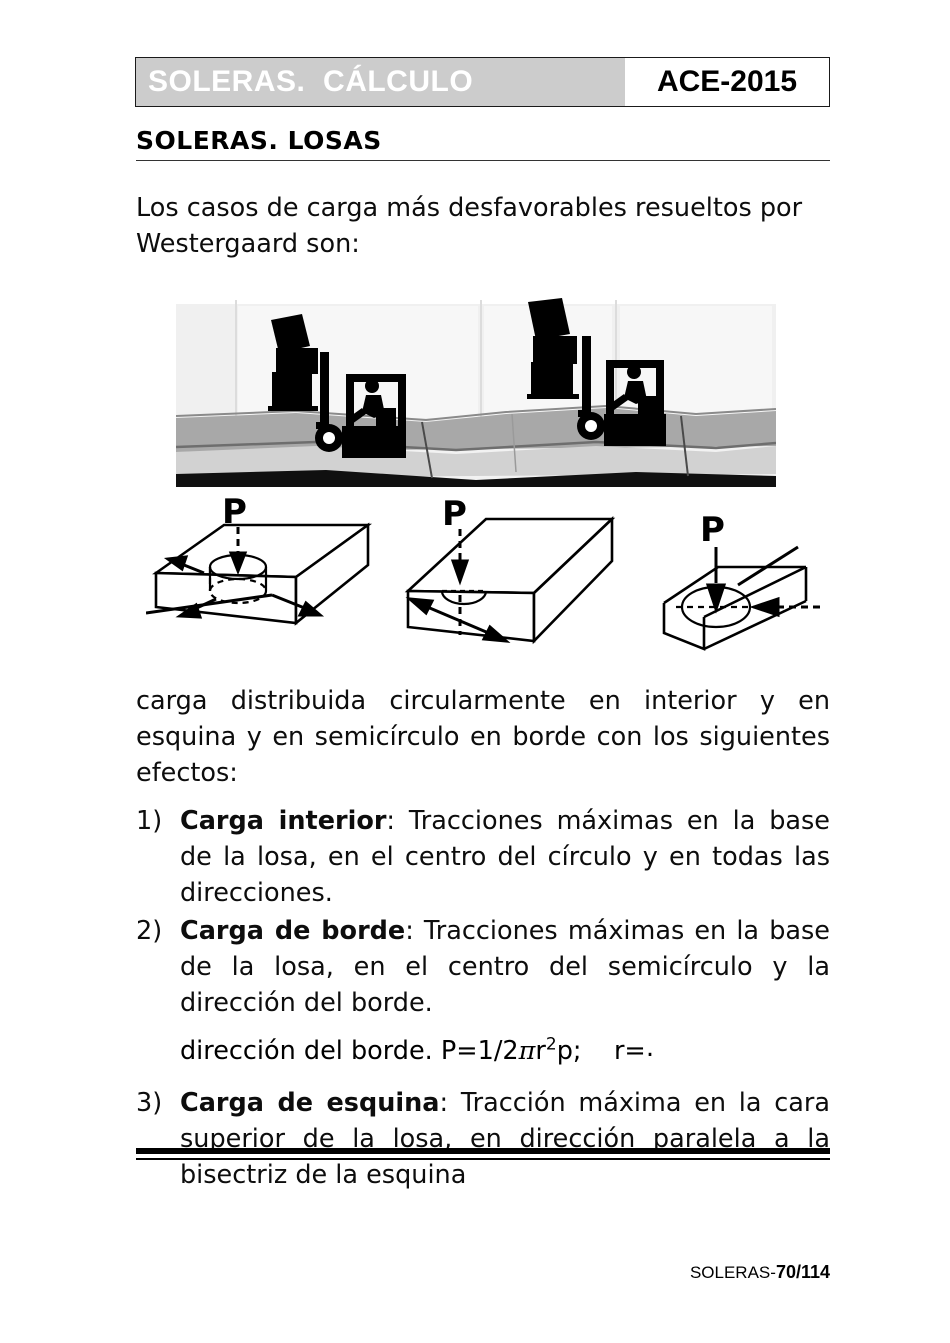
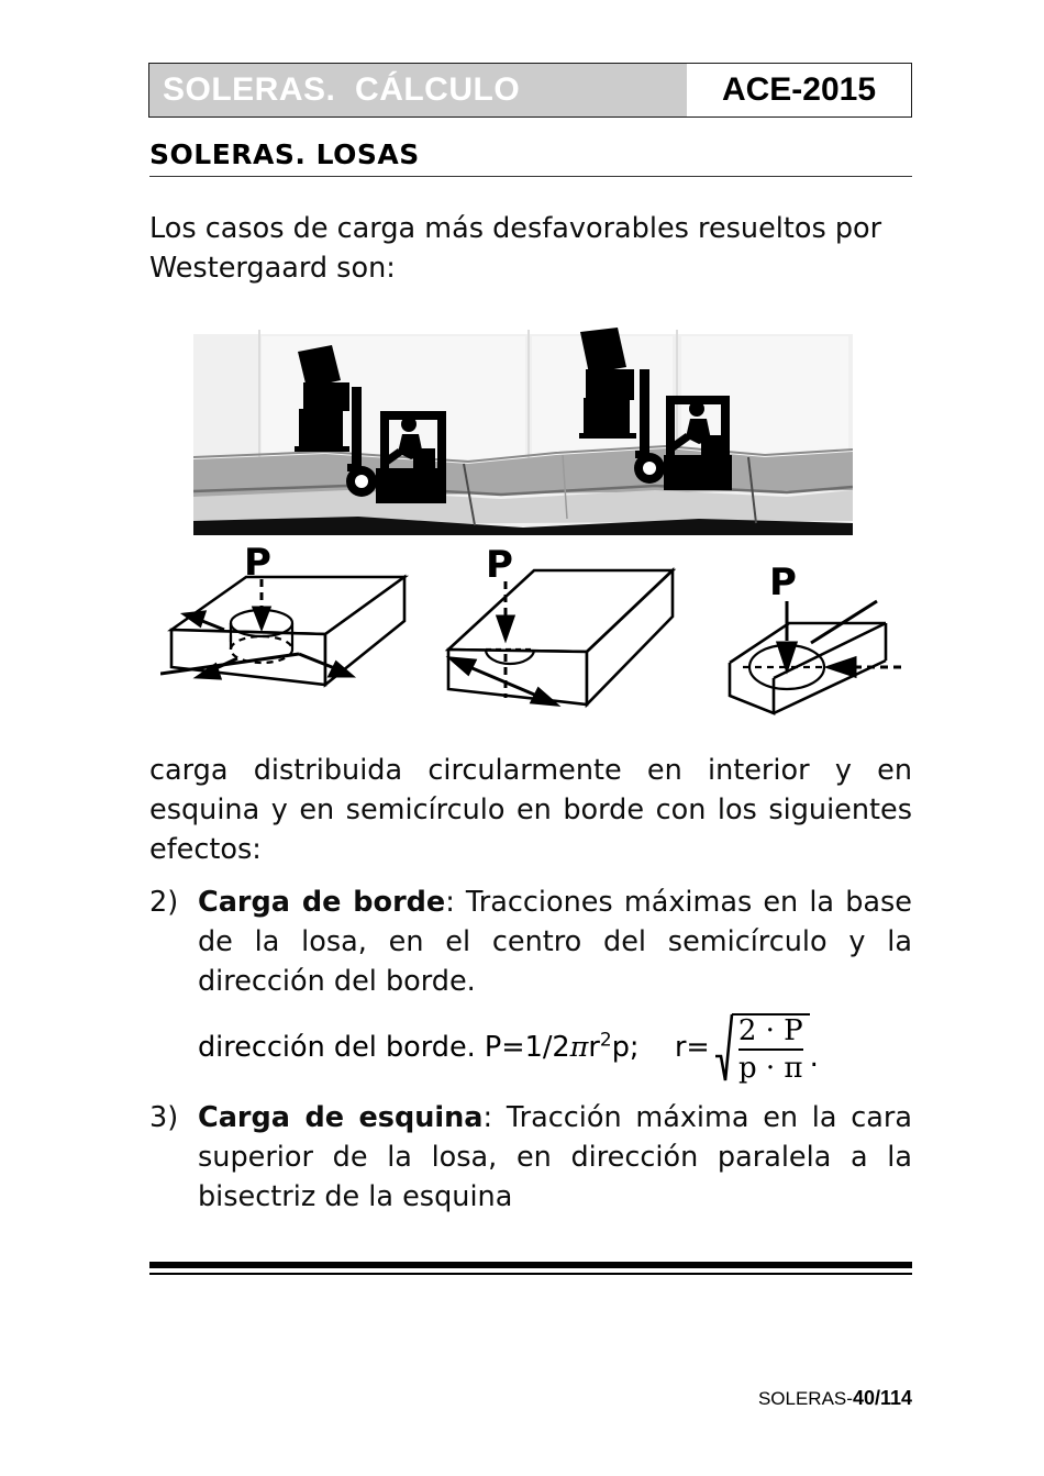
  SOLERAS. CÁLCULO
  ACE-2015
  SOLERAS. LOSAS
  Los casos de carga más desfavorables resueltos por Westergaard son:
  P
  P
  P
  carga distribuida circularmente en interior y en esquina y en semicírculo en borde con los siguientes efectos:
- 1)
- Carga interior: Tracciones máximas en la base de la losa, en el centro del círculo y en todas las direcciones.
  2)
  Carga de borde: Tracciones máximas en la base de la losa, en el centro del semicírculo y la dirección del borde.
  dirección del borde.
  P=1/2πr2p;
  r=
+ 2 · P
+ p · π
  .
  3)
  Carga de esquina: Tracción máxima en la cara superior de la losa, en dirección paralela a la bisectriz de la esquina
- SOLERAS-70/114
+ SOLERAS-40/114
